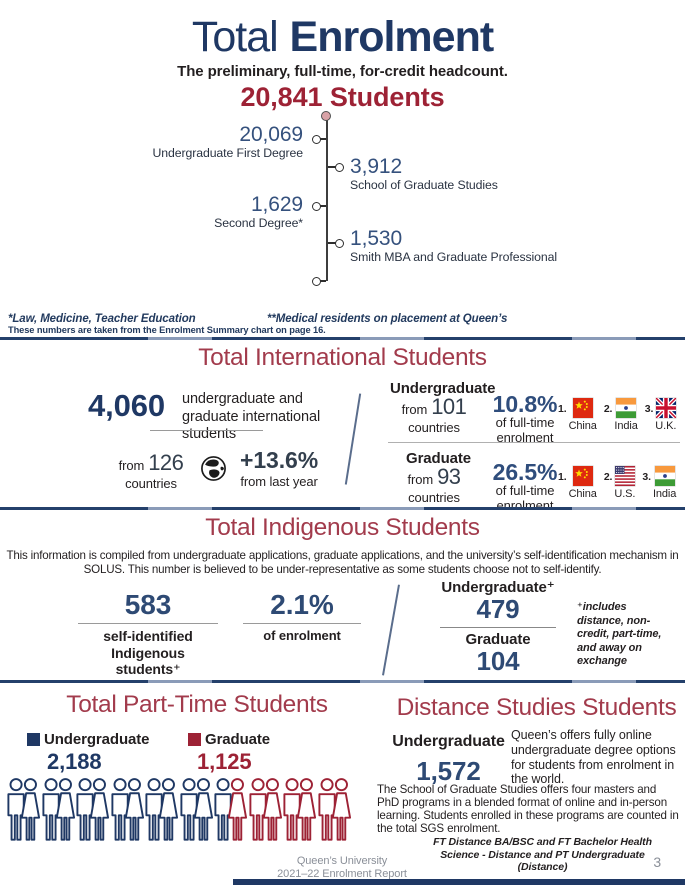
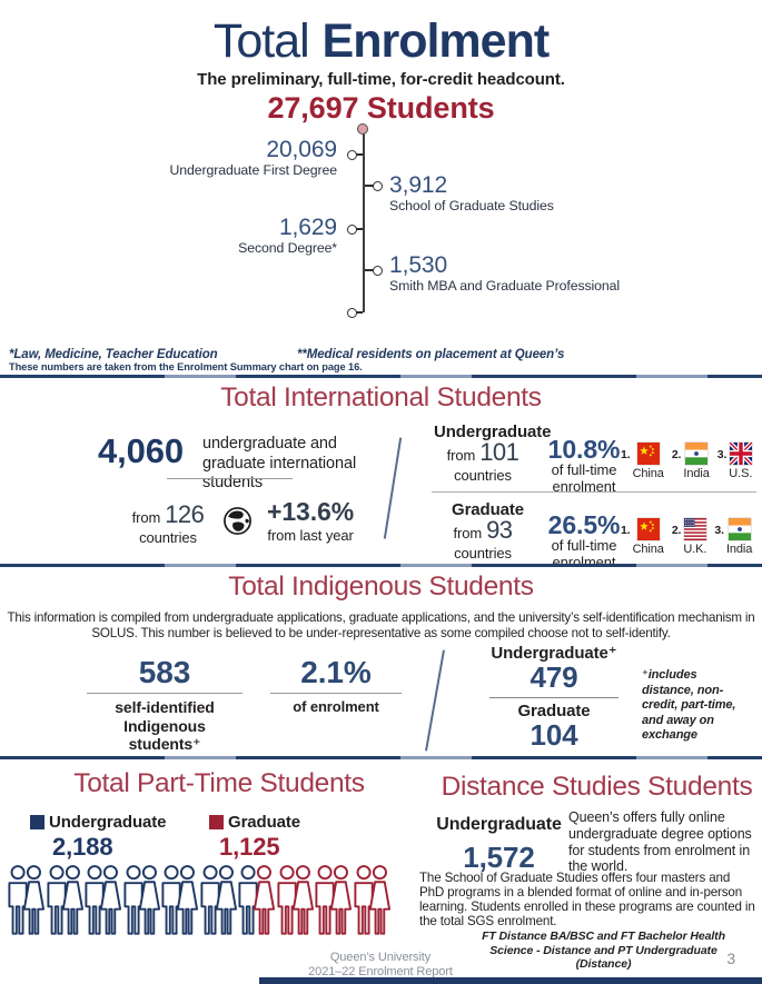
  Total Enrolment
  The preliminary, full-time, for-credit headcount.
- 20,841 Students
+ 27,697 Students
  20,069
  Undergraduate First Degree
  1,629
  Second Degree*
  3,912
  School of Graduate Studies
  1,530
  Smith MBA and Graduate Professional
  *Law, Medicine, Teacher Education
  **Medical residents on placement at Queen’s
  These numbers are taken from the Enrolment Summary chart on page 16.
  Total International Students
  4,060
  undergraduate and graduate international students
  from
  126
  countries
  +13.6%
  from last year
  Undergraduate
  from
  101
  countries
  10.8%
  of full-time enrolment
  1.
  China
  2.
  India
  3.
- U.K.
+ U.S.
  Graduate
  from
  93
  countries
  26.5%
  of full-time enrolment
  1.
  China
  2.
- U.S.
+ U.K.
  3.
  India
  Total Indigenous Students
- This information is compiled from undergraduate applications, graduate applications, and the university’s self-identification mechanism in SOLUS. This number is believed to be under-representative as some students choose not to self-identify.
+ This information is compiled from undergraduate applications, graduate applications, and the university’s self-identification mechanism in SOLUS. This number is believed to be under-representative as some compiled choose not to self-identify.
  583
  self-identified Indigenous students⁺
  2.1%
  of enrolment
  Undergraduate⁺
  479
  Graduate
  104
  ⁺includes distance, non-credit, part-time, and away on exchange
  Total Part-Time Students
  Undergraduate
  2,188
  Graduate
  1,125
  Distance Studies Students
  Undergraduate
  1,572
  Queen’s offers fully online undergraduate degree options for students from enrolment in the world.
  The School of Graduate Studies offers four masters and PhD programs in a blended format of online and in-person learning. Students enrolled in these programs are counted in the total SGS enrolment.
  FT Distance BA/BSC and FT Bachelor Health Science - Distance and PT Undergraduate (Distance)
  Queen’s University
  2021–22 Enrolment Report
  3
